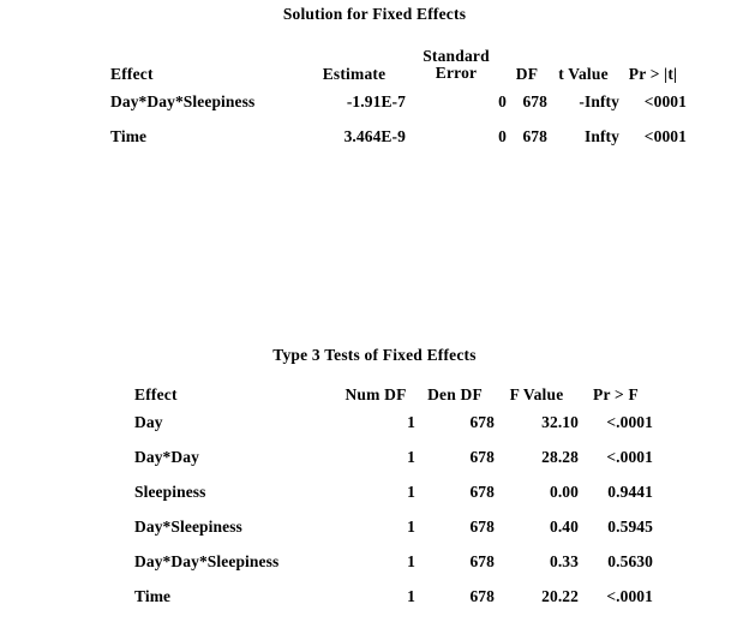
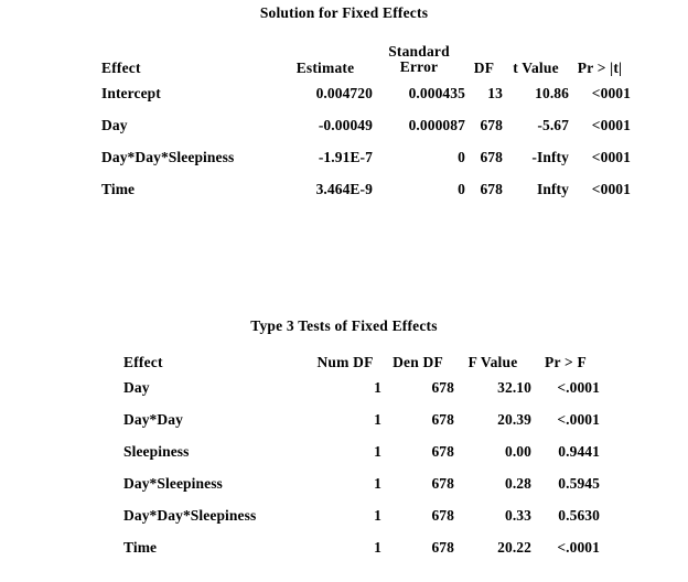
  Solution for Fixed Effects
  Effect	Estimate	Standard Error	DF	t Value	Pr > |t|
+ Intercept	0.004720	0.000435	13	10.86	<0001
+ Day	-0.00049	0.000087	678	-5.67	<0001
  Day*Day*Sleepiness	-1.91E-7	0	678	-Infty	<0001
  Time	3.464E-9	0	678	Infty	<0001
  Type 3 Tests of Fixed Effects
  Effect	Num DF	Den DF	F Value	Pr > F
  Day	1	678	32.10	<.0001
- Day*Day	1	678	28.28	<.0001
+ Day*Day	1	678	20.39	<.0001
  Sleepiness	1	678	0.00	0.9441
- Day*Sleepiness	1	678	0.40	0.5945
+ Day*Sleepiness	1	678	0.28	0.5945
  Day*Day*Sleepiness	1	678	0.33	0.5630
  Time	1	678	20.22	<.0001
